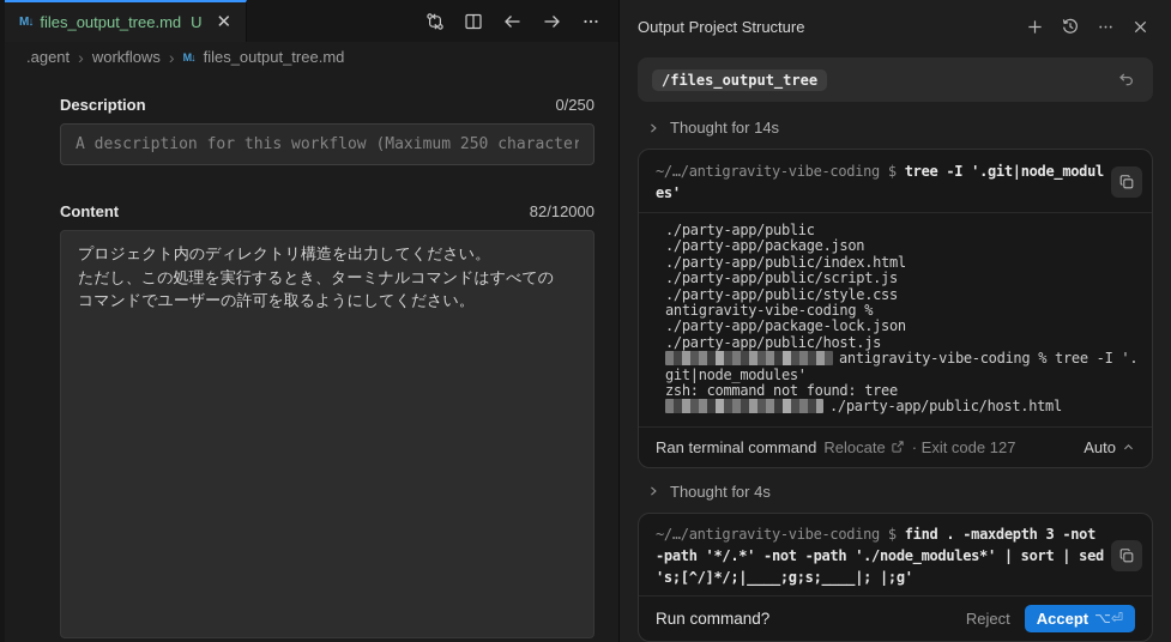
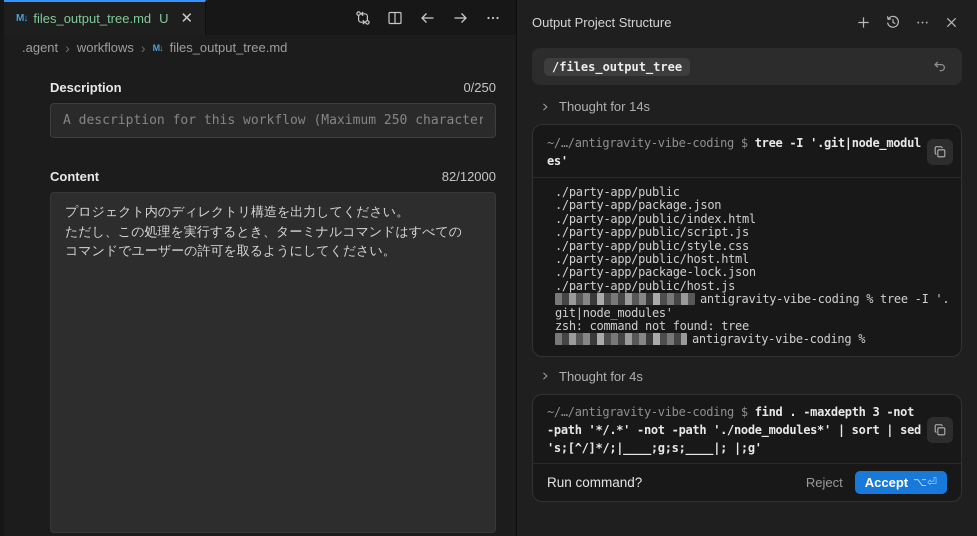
  M↓
  files_output_tree.md
  U
  ✕
  .agent
  ›
  workflows
  ›
  M↓
  files_output_tree.md
  Description
  0/250
  A description for this workflow (Maximum 250 character
  Content
  82/12000
  プロジェクト内のディレクトリ構造を出力してください。
  ただし、この処理を実行するとき、ターミナルコマンドはすべての
  コマンドでユーザーの許可を取るようにしてください。
  Output Project Structure
  /files_output_tree
  Thought for 14s
  ~/…/antigravity-vibe-coding $ tree -I '.git|node_modules'
  ./party-app/public
  ./party-app/package.json
  ./party-app/public/index.html
  ./party-app/public/script.js
  ./party-app/public/style.css
- antigravity-vibe-coding %
+ ./party-app/public/host.html
  ./party-app/package-lock.json
  ./party-app/public/host.js
  antigravity-vibe-coding % tree -I '.
  git|node_modules'
  zsh: command not found: tree
- ./party-app/public/host.html
+ antigravity-vibe-coding %
- Ran terminal command
- Relocate
- · Exit code 127
- Auto
  Thought for 4s
  ~/…/antigravity-vibe-coding $ find . -maxdepth 3 -not -path '*/.*' -not -path './node_modules*' | sort | sed 's;[^/]*/;|____;g;s;____|; |;g'
  Run command?
  Reject
  Accept
  ⌥⏎
